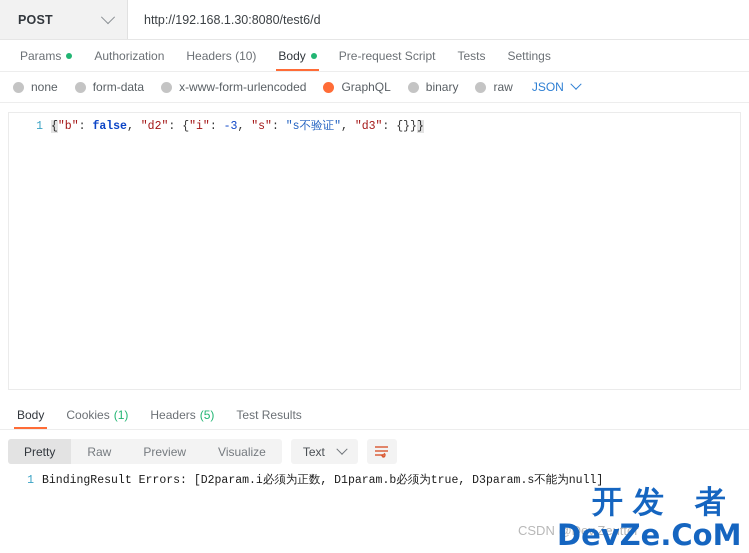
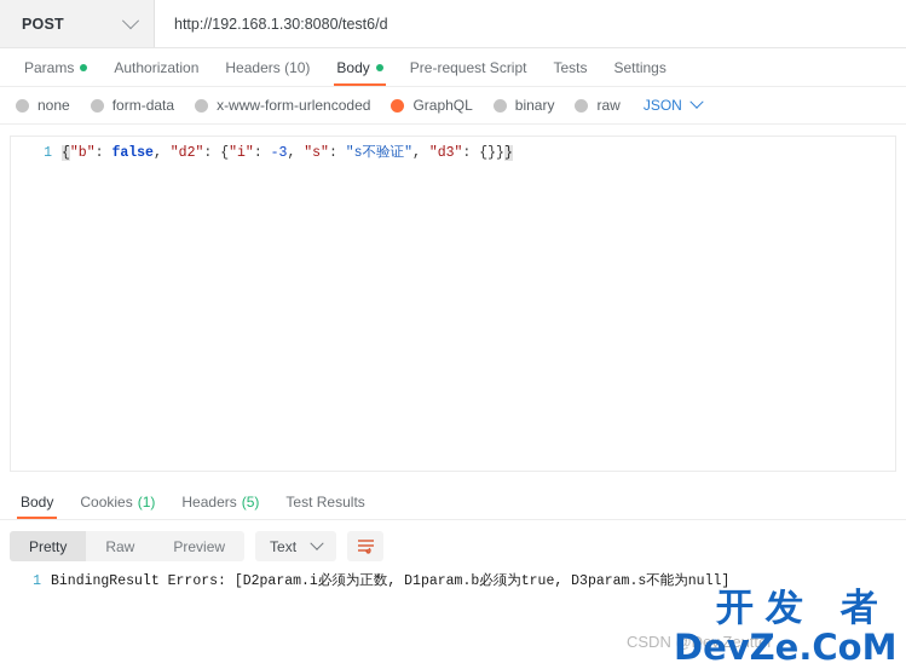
  POST
  http://192.168.1.30:8080/test6/d
  Params
  Authorization
  Headers (10)
  Body
  Pre-request Script
  Tests
  Settings
  none
  form-data
  x-www-form-urlencoded
  GraphQL
  binary
  raw
  JSON
  1
  {"b": false, "d2": {"i": -3, "s": "s不验证", "d3": {}}}
  Body
  Cookies
  (1)
  Headers
  (5)
  Test Results
  Pretty
  Raw
  Preview
- Visualize
  Text
  1
  BindingResult Errors: [D2param.i必须为正数, D1param.b必须为true, D3param.s不能为null]
  开发 者
  CSDN @Dev.Zeutter
  DevZe.CoM
